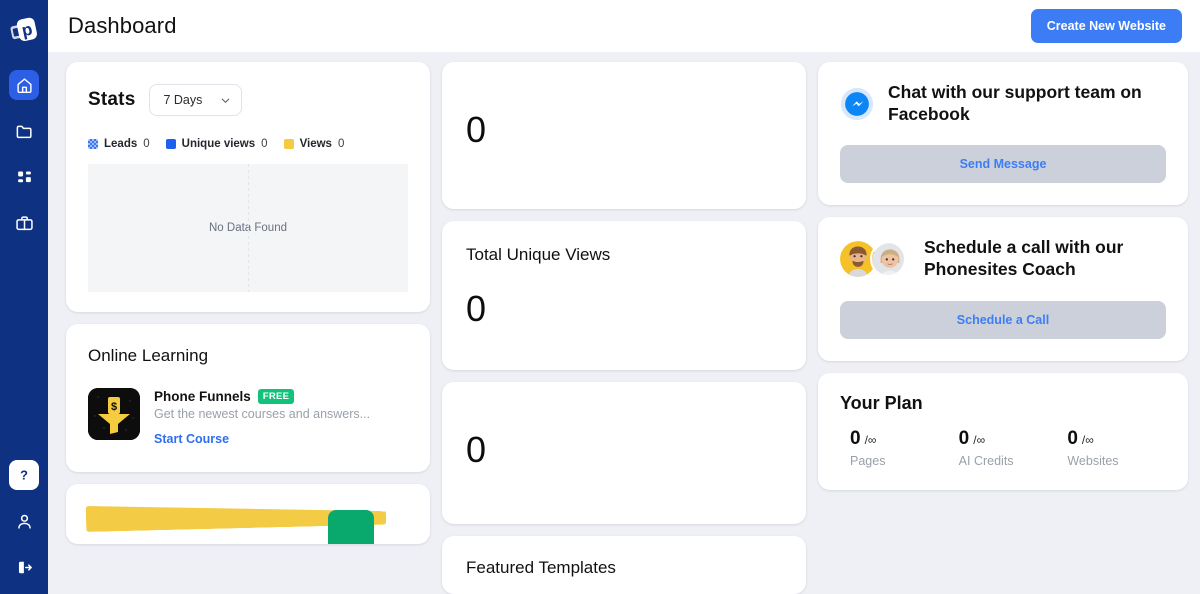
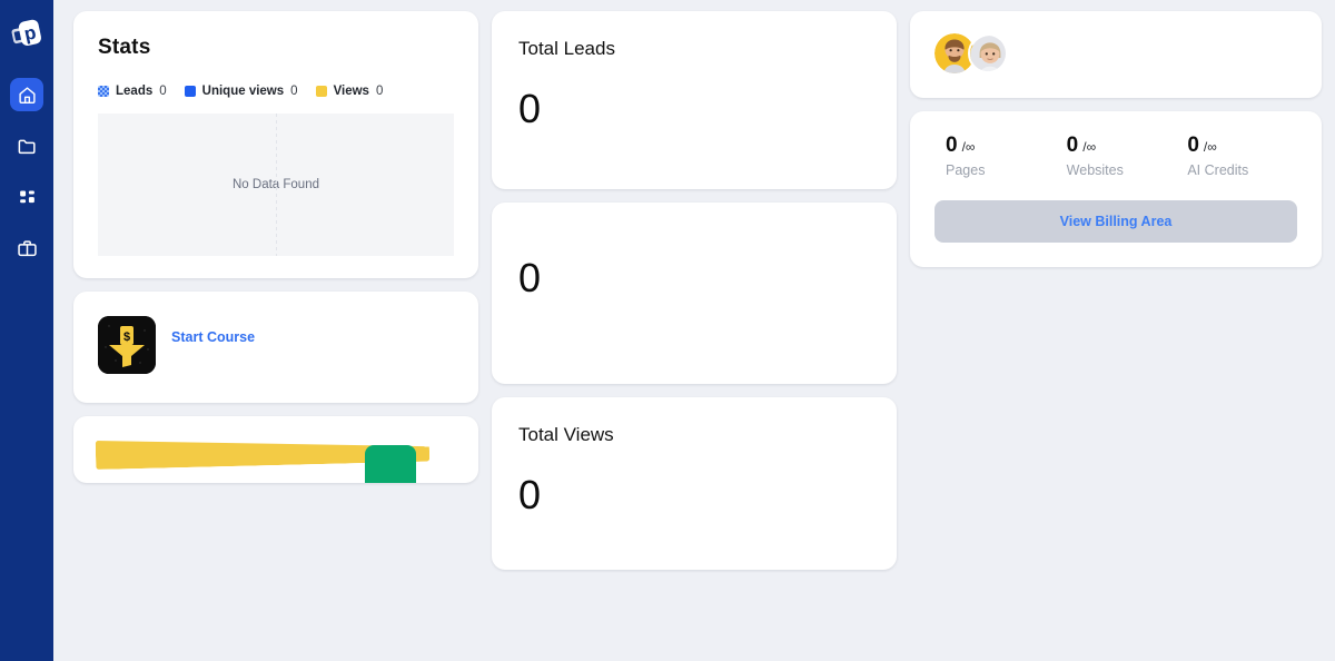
- ?
- Dashboard
- Create New Website
  Stats
- 7 Days
  Leads
  0
  Unique views
  0
  Views
  0
  No Dat Found
- Online Learning
  $
- Phone Funnels
- FREE
- Get the newest courses and answers...
  Start Course
+ Total Leads
  0
- Total Unique Views
  0
+ Total Views
  0
- Featured Templates
- Chat with our support team on Facebook
- Send Message
- Schedule a call with our Phonesites Coach
- Schedule a Call
- Your Plan
  0
  /∞
  Pages
  0
  /∞
- AI Credits
+ Websites
  0
  /∞
- Websites
+ AI Credits
+ View Billing Area
